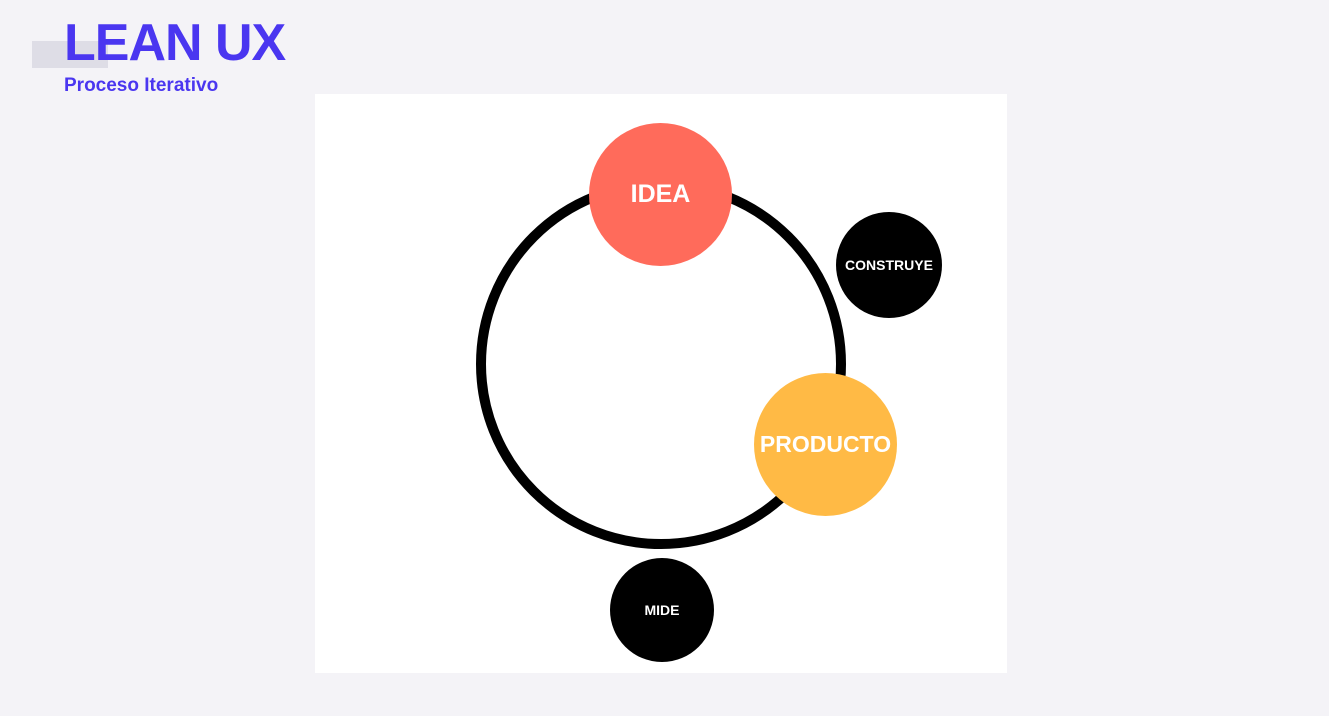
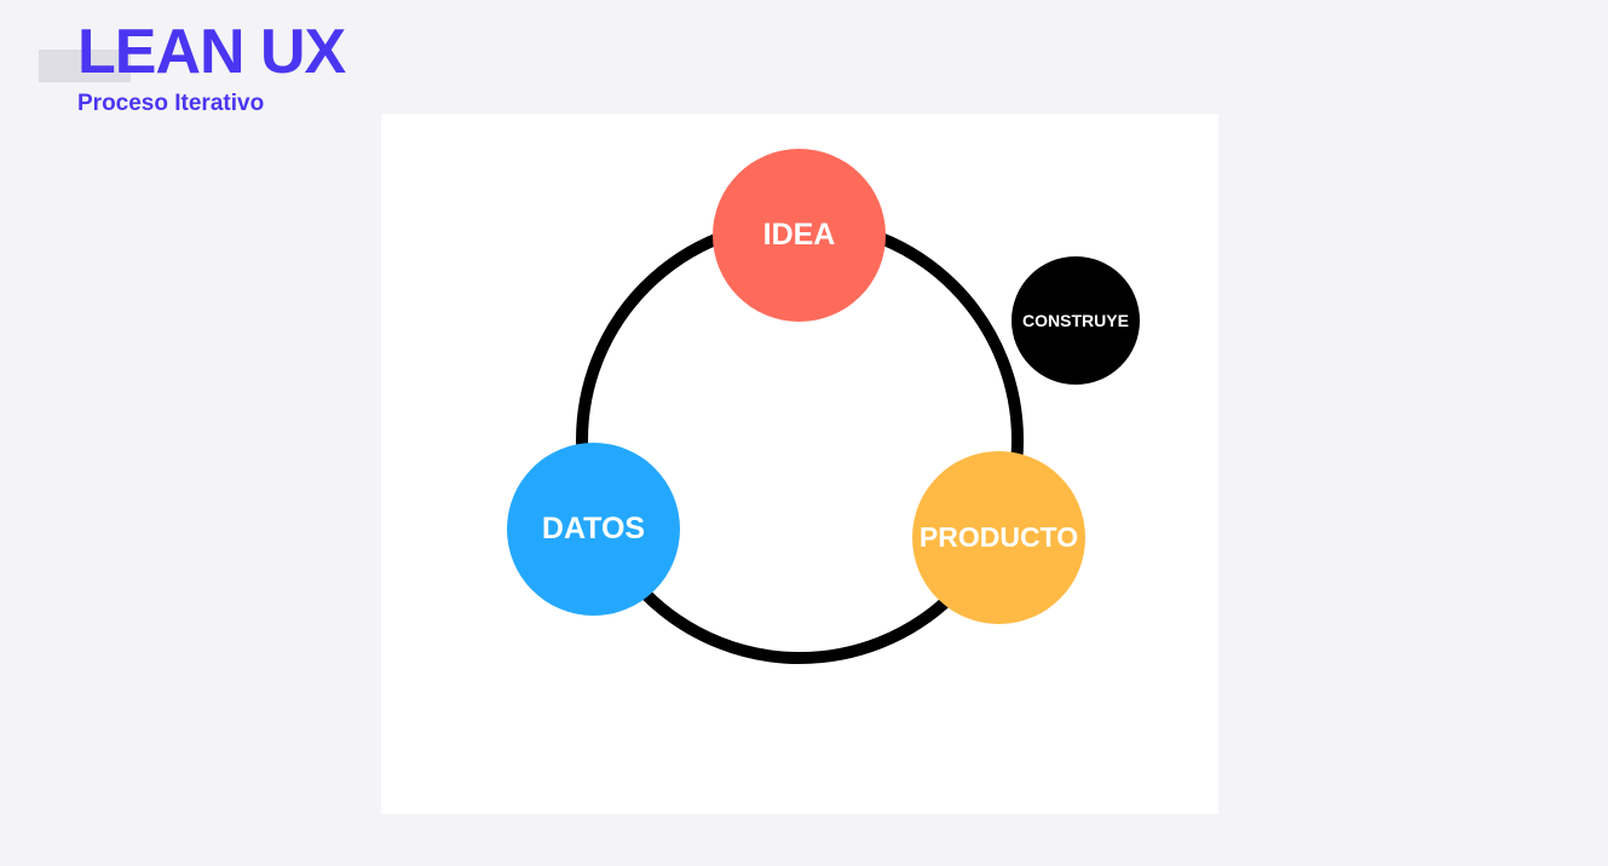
  LEAN UX
  Proceso Iterativo
  IDEA
  PRODUCTO
+ DATOS
  CONSTRUYE
- MIDE
